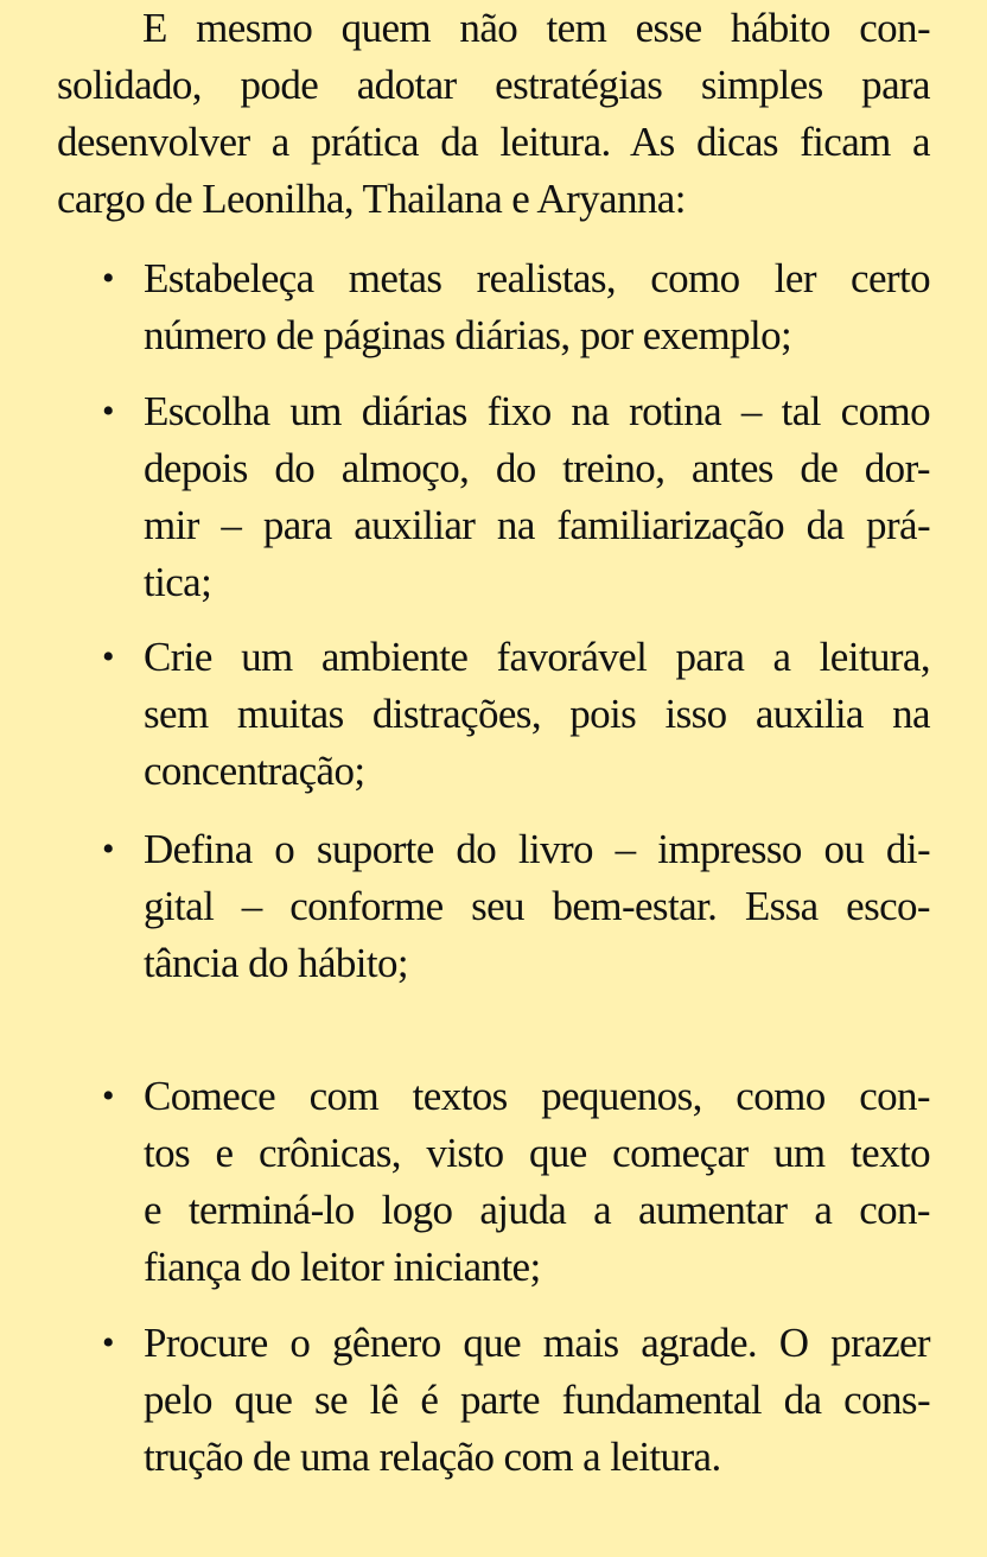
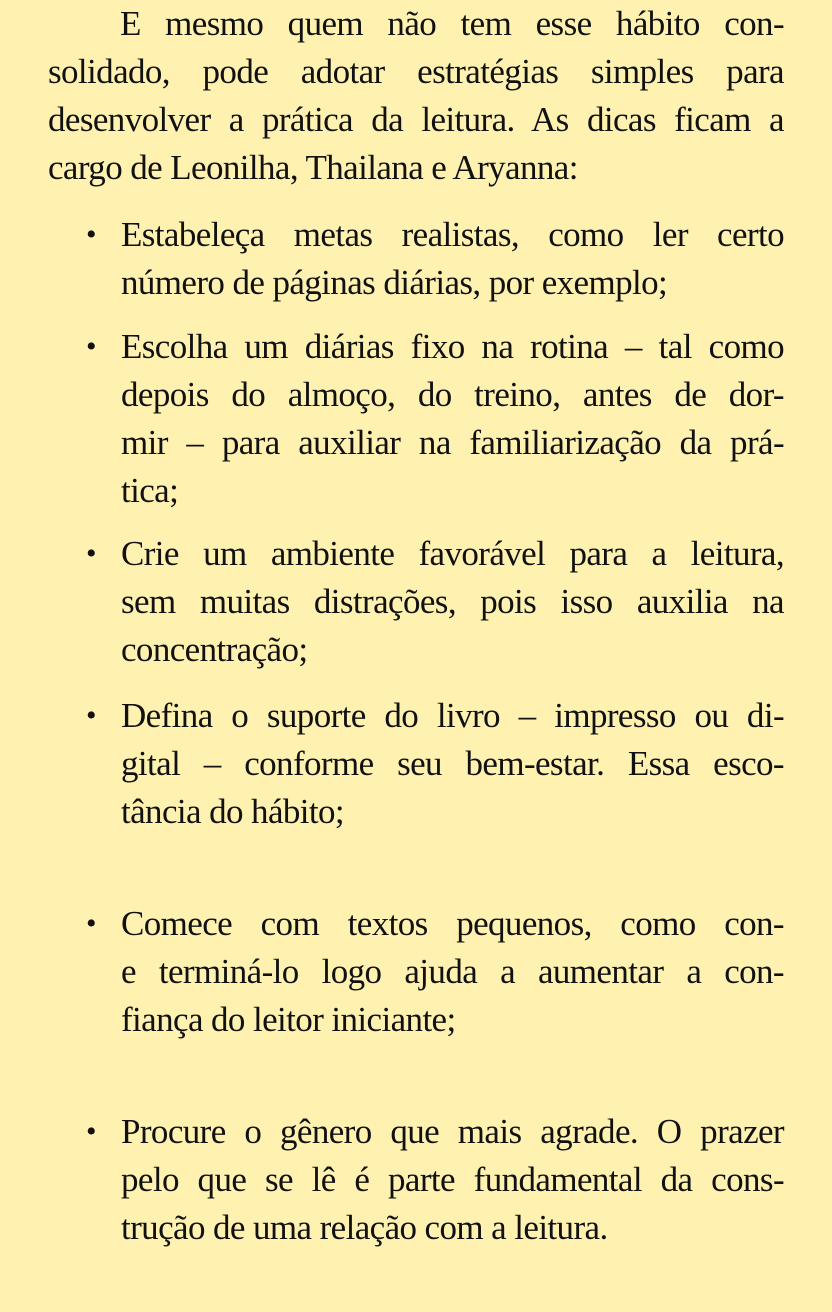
  E mesmo quem não tem esse hábito con-
  solidado, pode adotar estratégias simples para
  desenvolver a prática da leitura. As dicas ficam a
  cargo de Leonilha, Thailana e Aryanna:
  •
  Estabeleça metas realistas, como ler certo
  número de páginas diárias, por exemplo;
  •
  Escolha um diárias fixo na rotina – tal como
  depois do almoço, do treino, antes de dor-
  mir – para auxiliar na familiarização da prá-
  tica;
  •
  Crie um ambiente favorável para a leitura,
  sem muitas distrações, pois isso auxilia na
  concentração;
  •
  Defina o suporte do livro – impresso ou di-
  gital – conforme seu bem-estar. Essa esco-
  tância do hábito;
  •
  Comece com textos pequenos, como con-
- tos e crônicas, visto que começar um texto
  e terminá-lo logo ajuda a aumentar a con-
  fiança do leitor iniciante;
  •
  Procure o gênero que mais agrade. O prazer
  pelo que se lê é parte fundamental da cons-
  trução de uma relação com a leitura.
